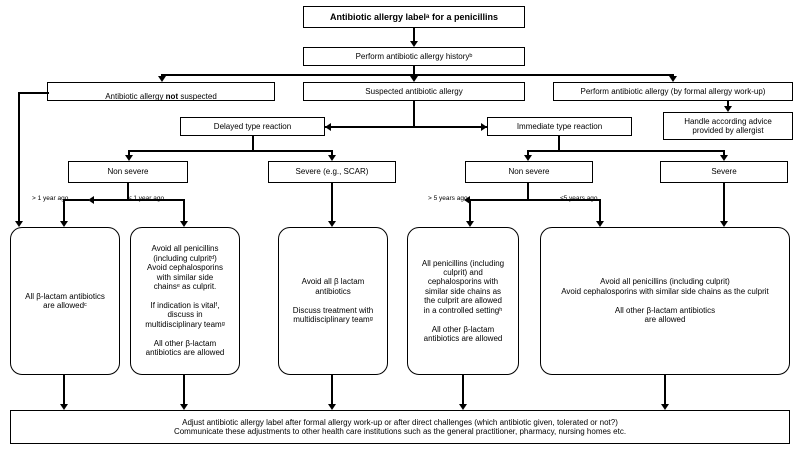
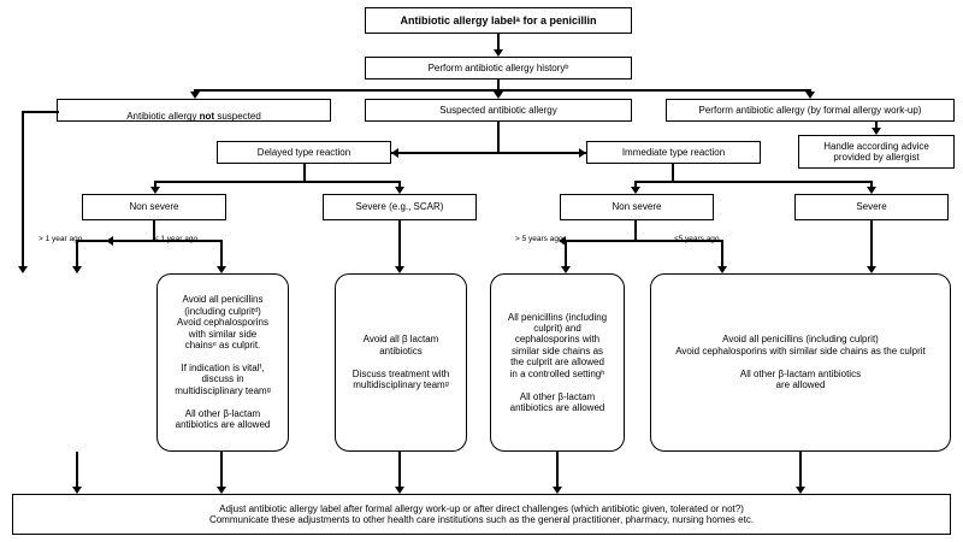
- Antibiotic allergy labelᵃ for a penicillins
+ Antibiotic allergy labelᵃ for a penicillin
  Perform antibiotic allergy historyᵇ
  Antibiotic allergy not suspected
  Suspected antibiotic allergy
  Perform antibiotic allergy (by formal allergy work-up)
  Delayed type reaction
  Immediate type reaction
  Handle according advice
  provided by allergist
  Non severe
  Severe (e.g., SCAR)
  Non severe
  Severe
- All β-lactam antibiotics
- are allowedᶜ
  Avoid all penicillins
  (including culpritᵈ)
  Avoid cephalosporins
  with similar side
  chainsᵉ as culprit.
  If indication is vitalᶠ,
  discuss in
  multidisciplinary teamᵍ
  All other β-lactam
  antibiotics are allowed
  Avoid all β lactam
  antibiotics
  Discuss treatment with
  multidisciplinary teamᵍ
  All penicillins (including
  culprit) and
  cephalosporins with
  similar side chains as
  the culprit are allowed
  in a controlled settingʰ
  All other β-lactam
  antibiotics are allowed
  Avoid all penicillins (including culprit)
  Avoid cephalosporins with similar side chains as the culprit
  All other β-lactam antibiotics
  are allowed
  Adjust antibiotic allergy label after formal allergy work-up or after direct challenges (which antibiotic given, tolerated or not?)
  Communicate these adjustments to other health care institutions such as the general practitioner, pharmacy, nursing homes etc.
